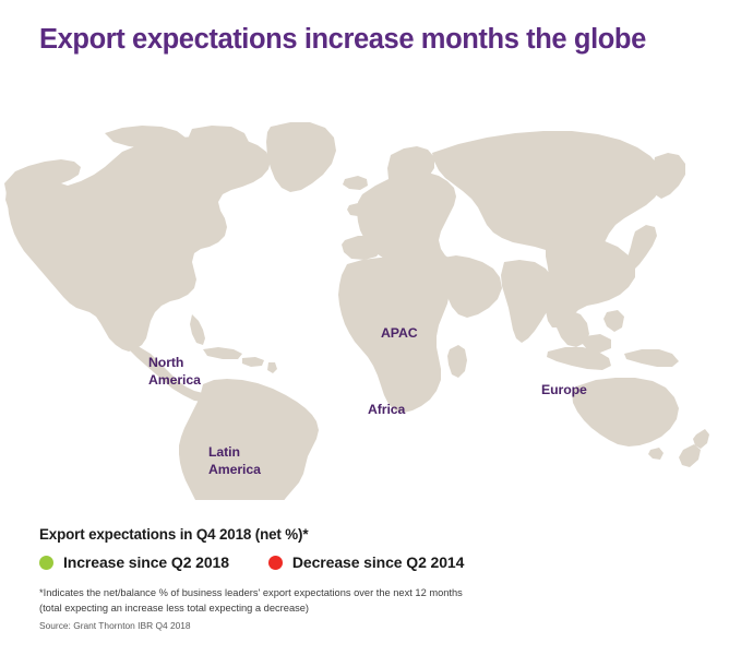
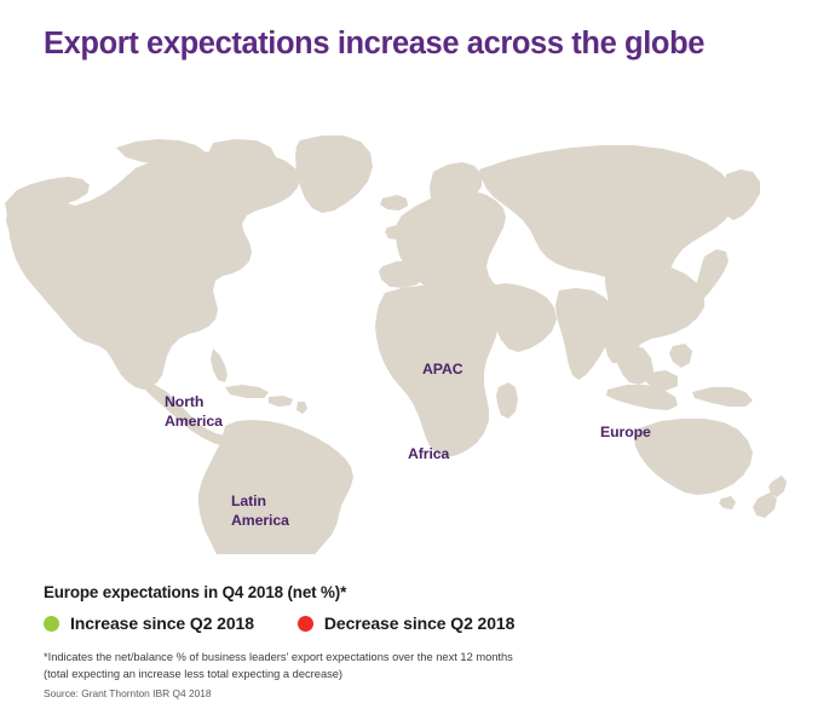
- Export expectations increase months the globe
+ Export expectations increase across the globe
  North
  America
  Latin
  America
  APAC
  Africa
  Europe
- Export expectations in Q4 2018 (net %)*
+ Europe expectations in Q4 2018 (net %)*
  Increase since Q2 2018
- Decrease since Q2 2014
+ Decrease since Q2 2018
  *Indicates the net/balance % of business leaders' export expectations over the next 12 months
  (total expecting an increase less total expecting a decrease)
  Source: Grant Thornton IBR Q4 2018
